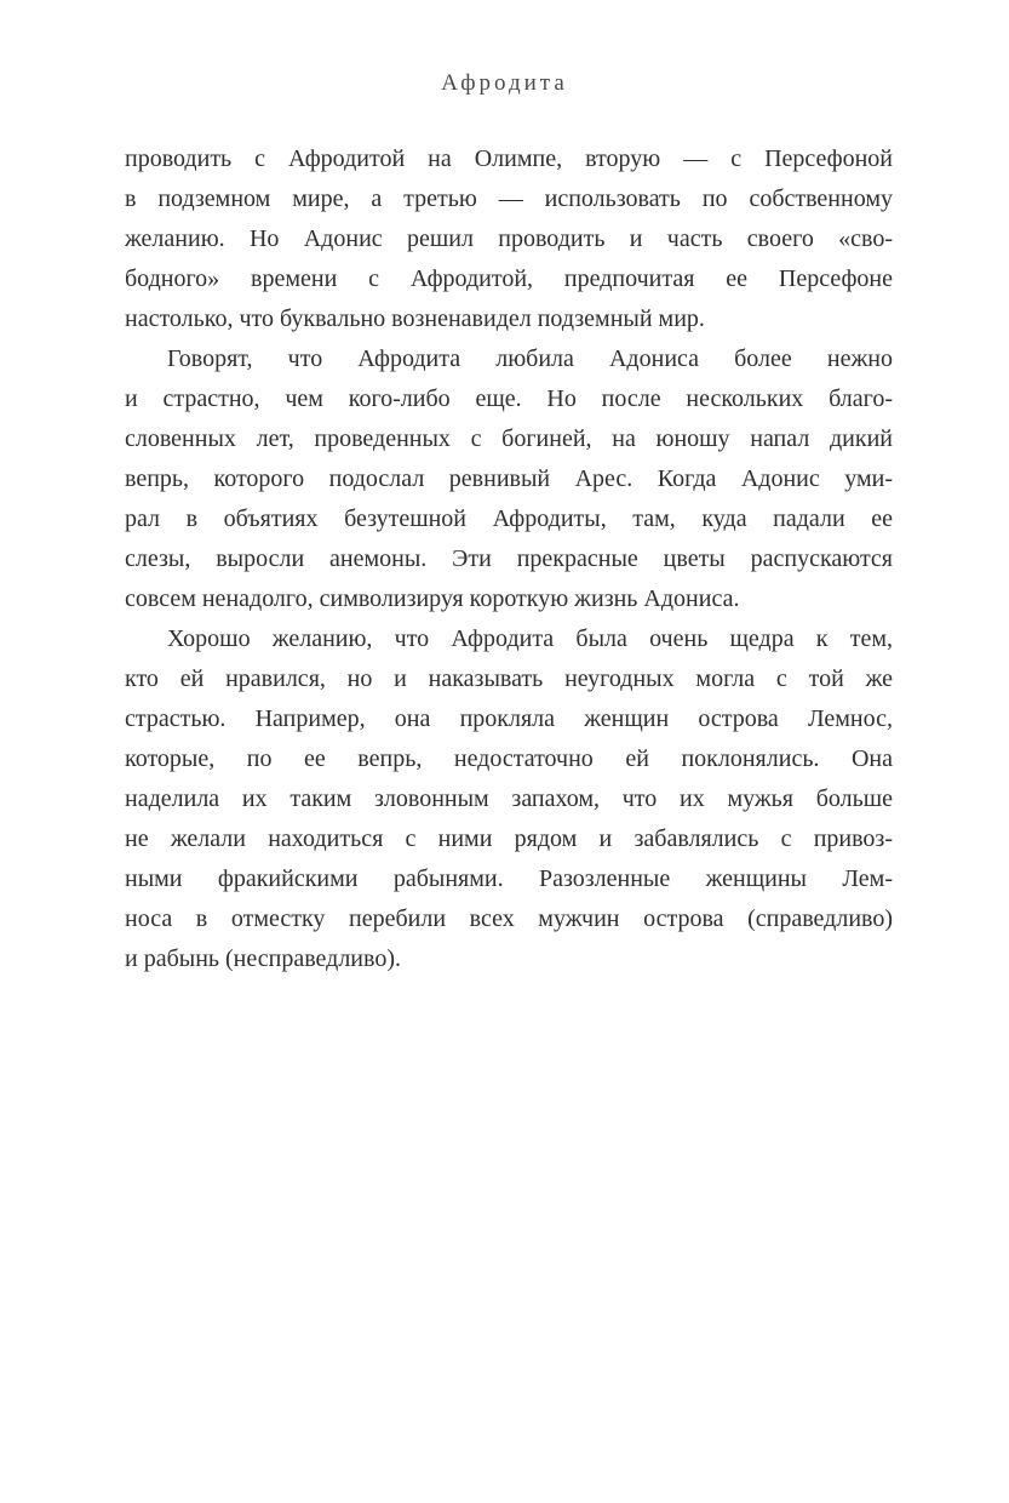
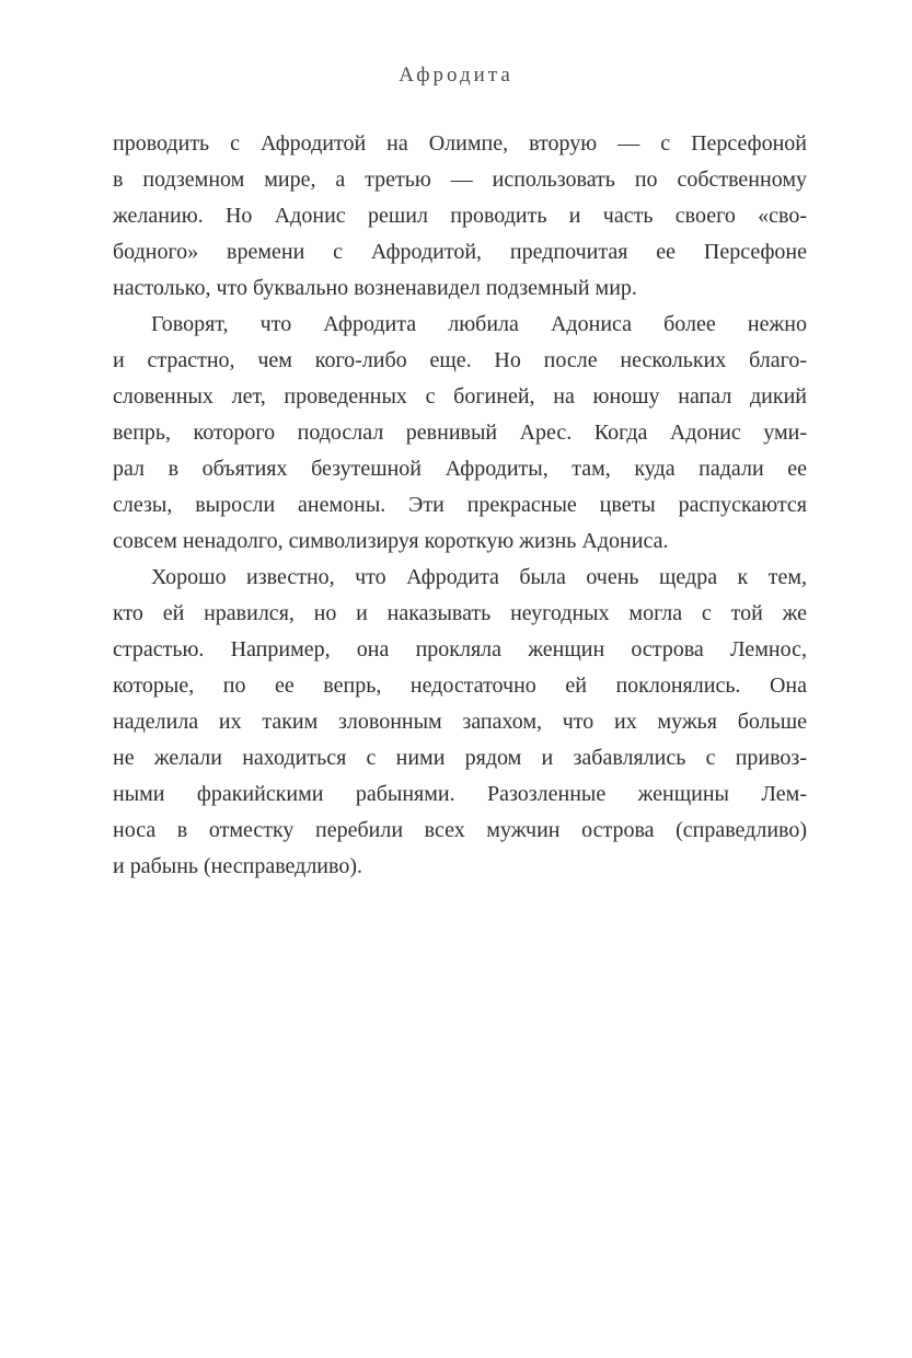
  Афродита
  проводить с Афродитой на Олимпе, вторую — с Персефоной
  в подземном мире, а третью — использовать по собственному
  желанию. Но Адонис решил проводить и часть своего «сво-
  бодного» времени с Афродитой, предпочитая ее Персефоне
  настолько, что буквально возненавидел подземный мир.
  Говорят, что Афродита любила Адониса более нежно
  и страстно, чем кого-либо еще. Но после нескольких благо-
  словенных лет, проведенных с богиней, на юношу напал дикий
  вепрь, которого подослал ревнивый Арес. Когда Адонис уми-
  рал в объятиях безутешной Афродиты, там, куда падали ее
  слезы, выросли анемоны. Эти прекрасные цветы распускаются
  совсем ненадолго, символизируя короткую жизнь Адониса.
- Хорошо желанию, что Афродита была очень щедра к тем,
+ Хорошо известно, что Афродита была очень щедра к тем,
  кто ей нравился, но и наказывать неугодных могла с той же
  страстью. Например, она прокляла женщин острова Лемнос,
  которые, по ее вепрь, недостаточно ей поклонялись. Она
  наделила их таким зловонным запахом, что их мужья больше
  не желали находиться с ними рядом и забавлялись с привоз-
  ными фракийскими рабынями. Разозленные женщины Лем-
  носа в отместку перебили всех мужчин острова (справедливо)
  и рабынь (несправедливо).
